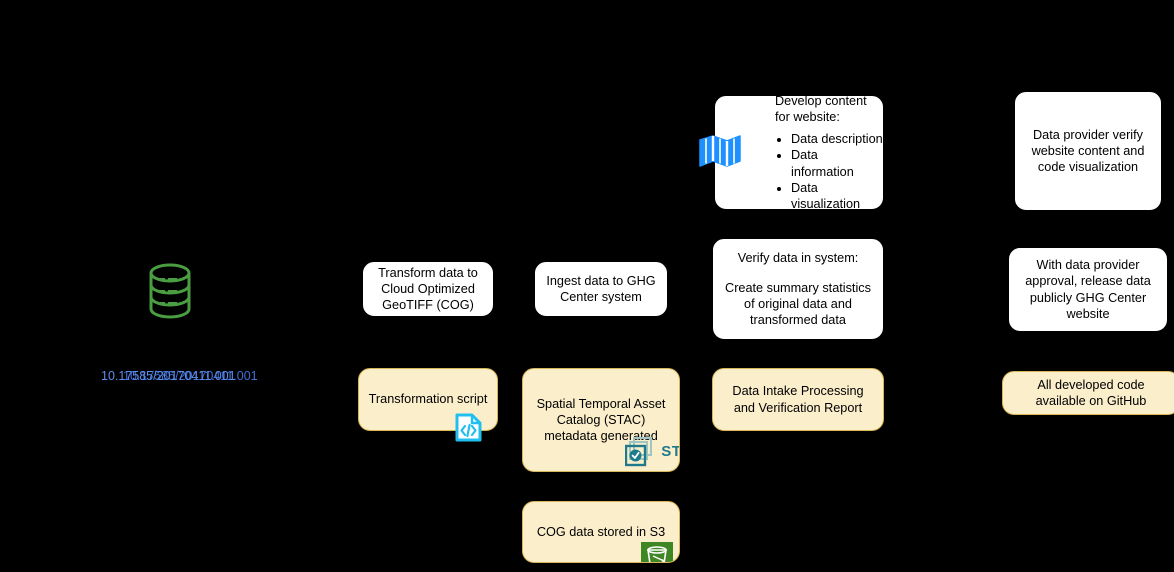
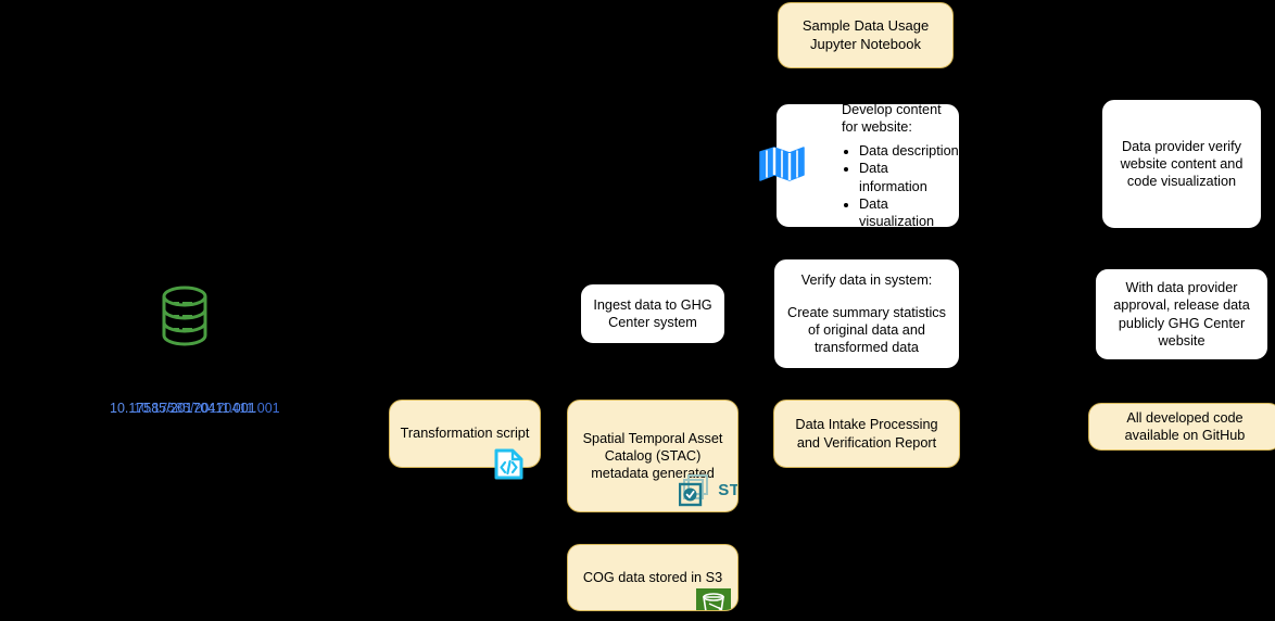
  10.17585/20170411.001
  10.17585/20170411.001
+ Sample Data Usage Jupyter Notebook
  Develop content for website:
  Data description
  Data information
  Data visualization
  Data provider verify website content and code visualization
- Transform data to Cloud Optimized GeoTIFF (COG)
  Ingest data to GHG Center system
  Verify data in system:
  Create summary statistics of original data and transformed data
  With data provider approval, release data publicly GHG Center website
  Transformation script
  Spatial Temporal Asset Catalog (STAC) metadata generated
  Data Intake Processing and Verification Report
  All developed code available on GitHub
  COG data stored in S3
